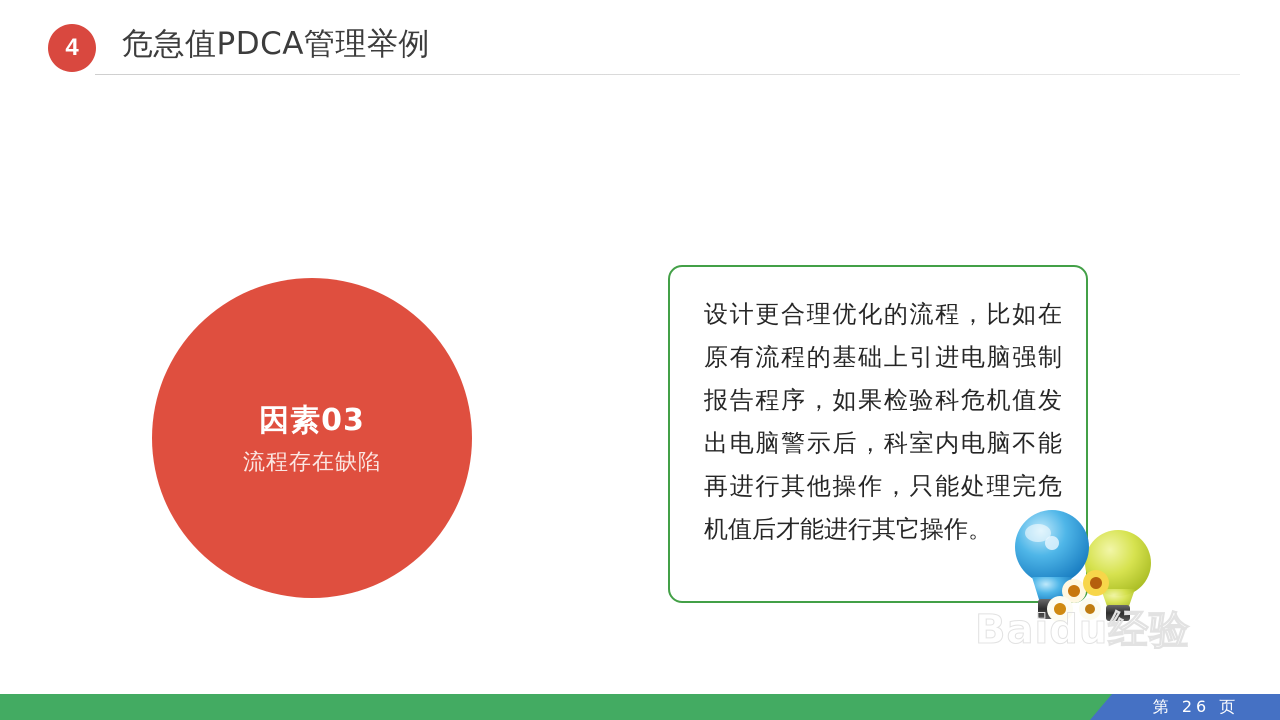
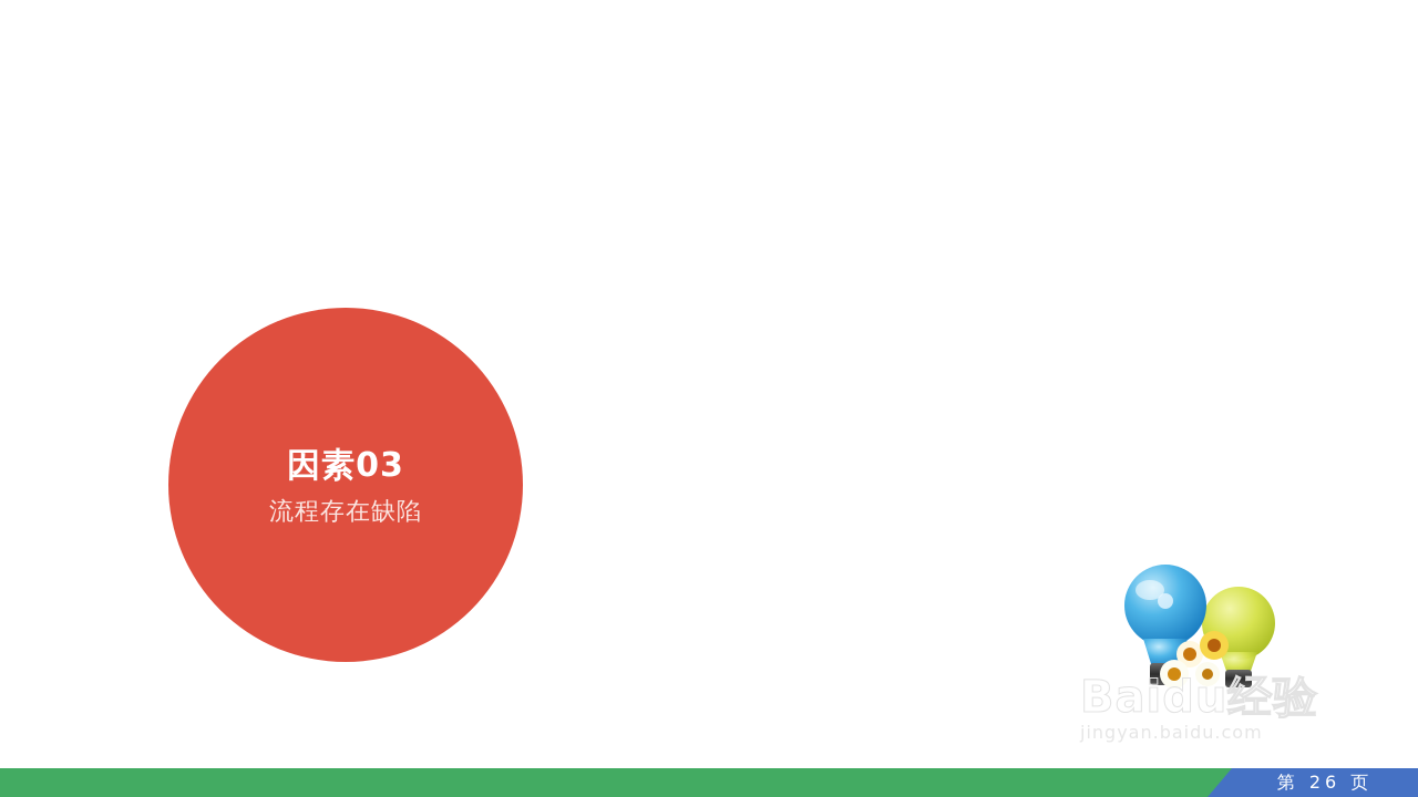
- 4
- 危急值PDCA管理举例
  因素03
  流程存在缺陷
- 设计更合理优化的流程，比如在原有流程的基础上引进电脑强制报告程序，如果检验科危机值发出电脑警示后，科室内电脑不能再进行其他操作，只能处理完危机值后才能进行其它操作。
  Baidu经验
+ jingyan.baidu.com
  第 26 页
